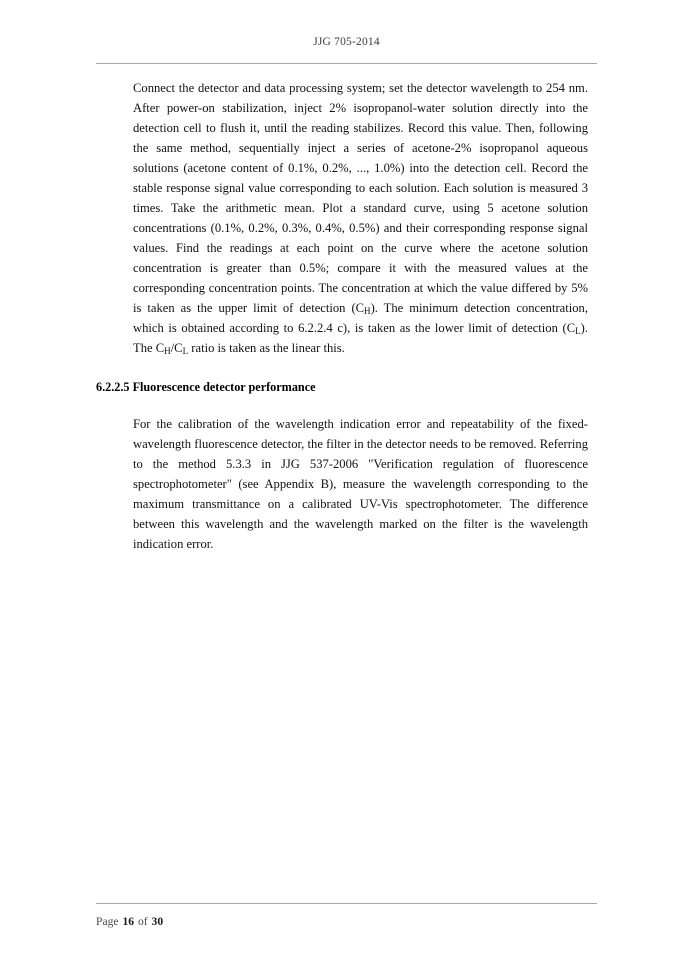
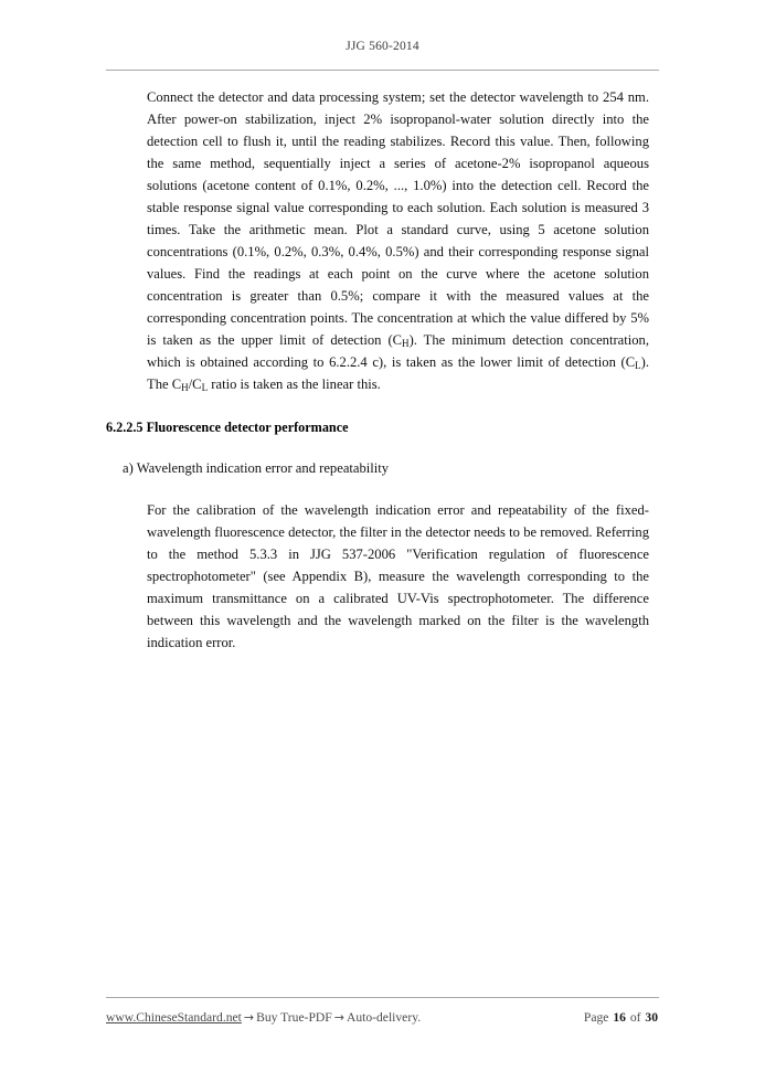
- JJG 705-2014
+ JJG 560-2014
  Connect the detector and data processing system; set the detector wavelength to 254 nm. After power-on stabilization, inject 2% isopropanol-water solution directly into the detection cell to flush it, until the reading stabilizes. Record this value. Then, following the same method, sequentially inject a series of acetone-2% isopropanol aqueous solutions (acetone content of 0.1%, 0.2%, ..., 1.0%) into the detection cell. Record the stable response signal value corresponding to each solution. Each solution is measured 3 times. Take the arithmetic mean. Plot a standard curve, using 5 acetone solution concentrations (0.1%, 0.2%, 0.3%, 0.4%, 0.5%) and their corresponding response signal values. Find the readings at each point on the curve where the acetone solution concentration is greater than 0.5%; compare it with the measured values at the corresponding concentration points. The concentration at which the value differed by 5% is taken as the upper limit of detection (CH). The minimum detection concentration, which is obtained according to 6.2.2.4 c), is taken as the lower limit of detection (CL). The CH/CL ratio is taken as the linear this.
  6.2.2.5 Fluorescence detector performance
+ a) Wavelength indication error and repeatability
  For the calibration of the wavelength indication error and repeatability of the fixed-wavelength fluorescence detector, the filter in the detector needs to be removed. Referring to the method 5.3.3 in JJG 537-2006 "Verification regulation of fluorescence spectrophotometer" (see Appendix B), measure the wavelength corresponding to the maximum transmittance on a calibrated UV-Vis spectrophotometer. The difference between this wavelength and the wavelength marked on the filter is the wavelength indication error.
+ www.ChineseStandard.net → Buy True-PDF → Auto-delivery.
  Page 16 of 30
